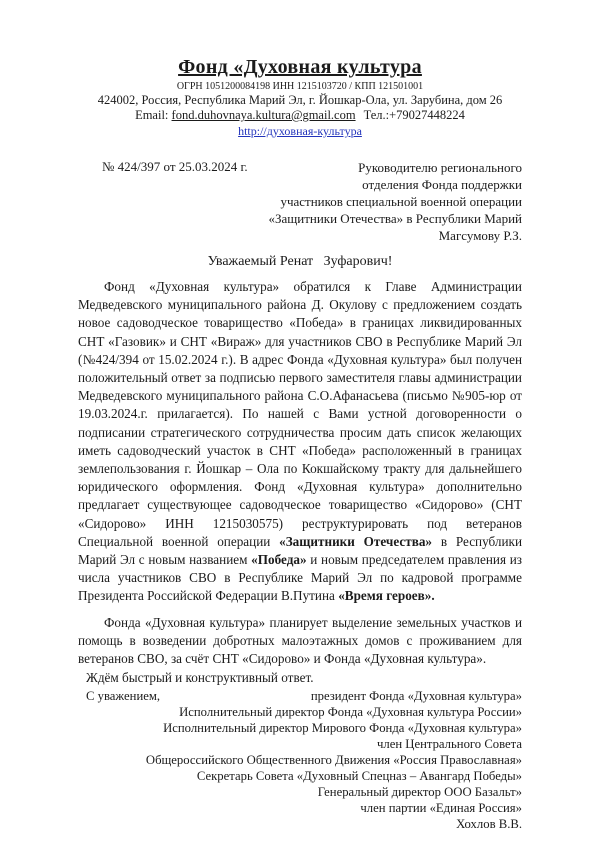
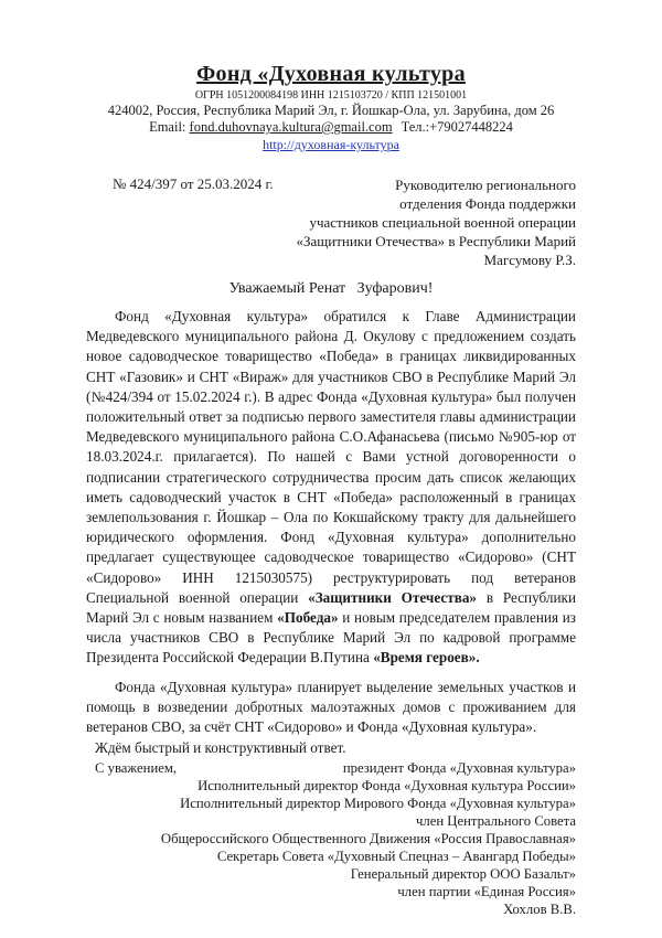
  Фонд «Духовная культура
  ОГРН 1051200084198 ИНН 1215103720 / КПП 121501001
  424002, Россия, Республика Марий Эл, г. Йошкар-Ола, ул. Зарубина, дом 26
  Email: fond.duhovnaya.kultura@gmail.com Тел.:+79027448224
  http://духовная-культура
  № 424/397 от 25.03.2024 г.
  Руководителю регионального
  отделения Фонда поддержки
  участников специальной военной операции
  «Защитники Отечества» в Республики Марий
  Магсумову Р.З.
  Уважаемый Ренат Зуфарович!
- Фонд «Духовная культура» обратился к Главе Администрации Медведевского муниципального района Д. Окулову с предложением создать новое садоводческое товарищество «Победа» в границах ликвидированных СНТ «Газовик» и СНТ «Вираж» для участников СВО в Республике Марий Эл (№424/394 от 15.02.2024 г.). В адрес Фонда «Духовная культура» был получен положительный ответ за подписью первого заместителя главы администрации Медведевского муниципального района С.О.Афанасьева (письмо №905-юр от 19.03.2024.г. прилагается). По нашей с Вами устной договоренности о подписании стратегического сотрудничества просим дать список желающих иметь садоводческий участок в СНТ «Победа» расположенный в границах землепользования г. Йошкар – Ола по Кокшайскому тракту для дальнейшего юридического оформления. Фонд «Духовная культура» дополнительно предлагает существующее садоводческое товарищество «Сидорово» (СНТ «Сидорово» ИНН 1215030575) реструктурировать под ветеранов Специальной военной операции «Защитники Отечества» в Республики Марий Эл с новым названием «Победа» и новым председателем правления из числа участников СВО в Республике Марий Эл по кадровой программе Президента Российской Федерации В.Путина «Время героев».
+ Фонд «Духовная культура» обратился к Главе Администрации Медведевского муниципального района Д. Окулову с предложением создать новое садоводческое товарищество «Победа» в границах ликвидированных СНТ «Газовик» и СНТ «Вираж» для участников СВО в Республике Марий Эл (№424/394 от 15.02.2024 г.). В адрес Фонда «Духовная культура» был получен положительный ответ за подписью первого заместителя главы администрации Медведевского муниципального района С.О.Афанасьева (письмо №905-юр от 18.03.2024.г. прилагается). По нашей с Вами устной договоренности о подписании стратегического сотрудничества просим дать список желающих иметь садоводческий участок в СНТ «Победа» расположенный в границах землепользования г. Йошкар – Ола по Кокшайскому тракту для дальнейшего юридического оформления. Фонд «Духовная культура» дополнительно предлагает существующее садоводческое товарищество «Сидорово» (СНТ «Сидорово» ИНН 1215030575) реструктурировать под ветеранов Специальной военной операции «Защитники Отечества» в Республики Марий Эл с новым названием «Победа» и новым председателем правления из числа участников СВО в Республике Марий Эл по кадровой программе Президента Российской Федерации В.Путина «Время героев».
  Фонда «Духовная культура» планирует выделение земельных участков и помощь в возведении добротных малоэтажных домов с проживанием для ветеранов СВО, за счёт СНТ «Сидорово» и Фонда «Духовная культура».
  Ждём быстрый и конструктивный ответ.
  С уважением,
  президент Фонда «Духовная культура»
  Исполнительный директор Фонда «Духовная культура России»
  Исполнительный директор Мирового Фонда «Духовная культура»
  член Центрального Совета
  Общероссийского Общественного Движения «Россия Православная»
  Секретарь Совета «Духовный Спецназ – Авангард Победы»
  Генеральный директор ООО Базальт»
  член партии «Единая Россия»
  Хохлов В.В.
